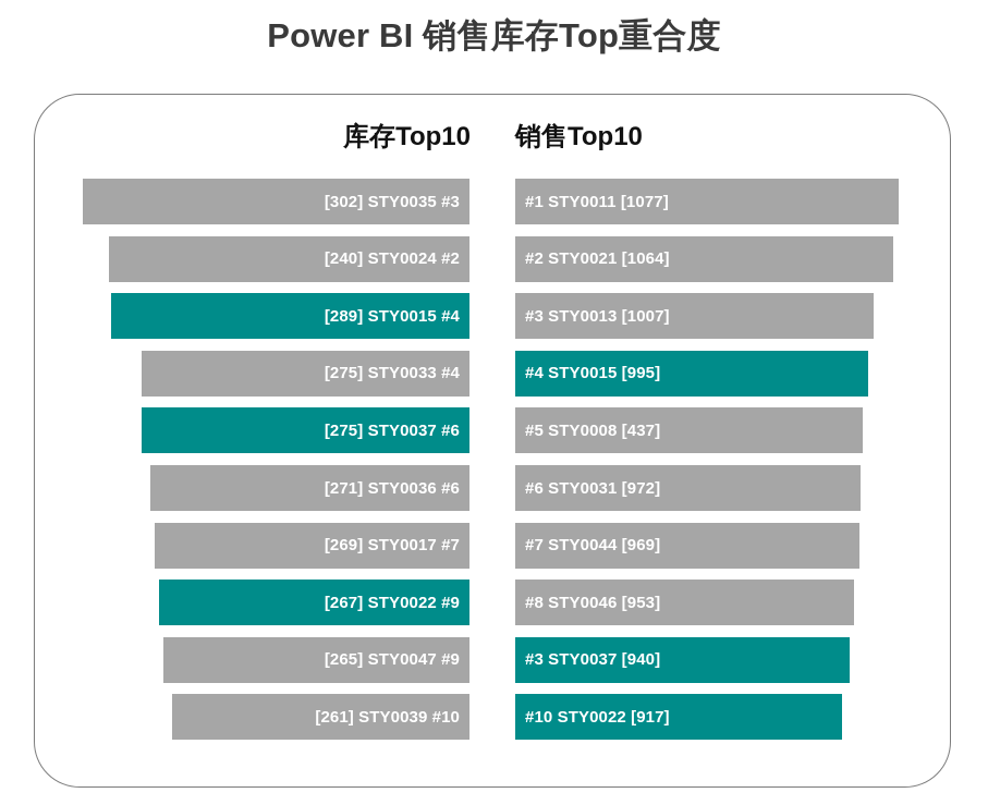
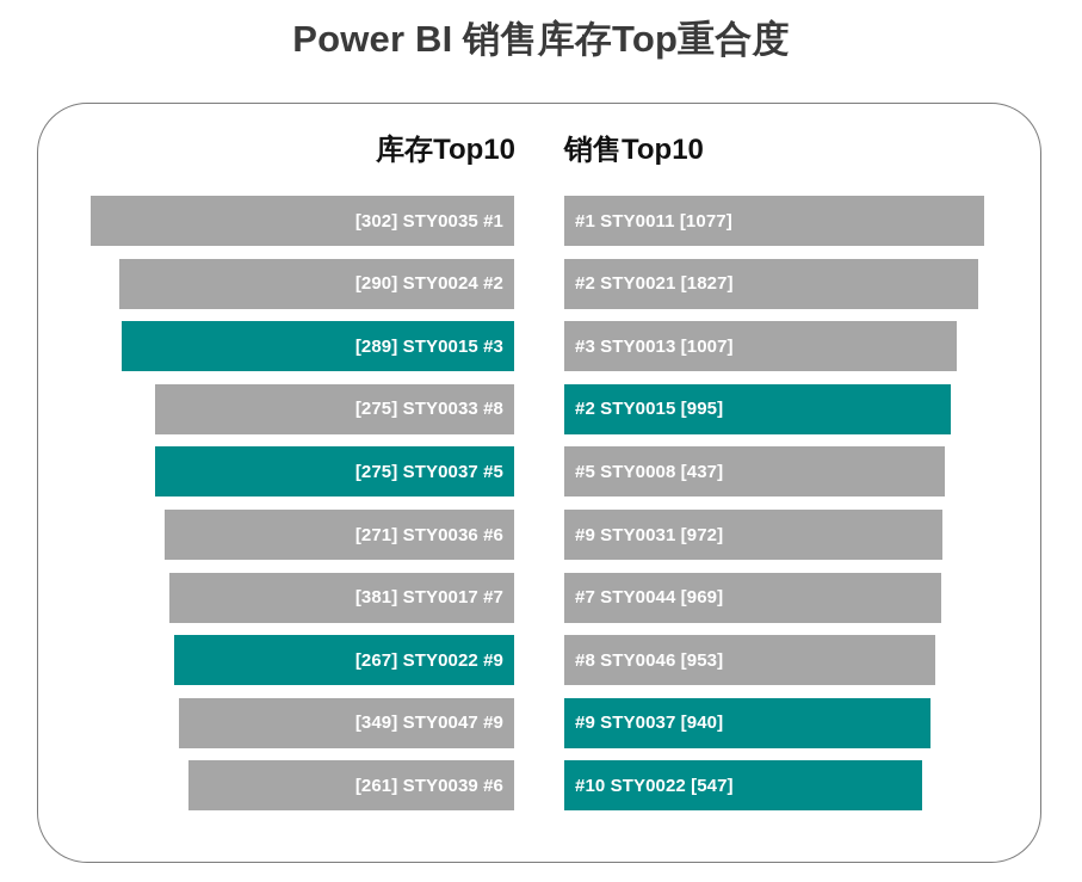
  Power BI 销售库存Top重合度
  库存Top10
  销售Top10
- [302] STY0035 #3
+ [302] STY0035 #1
- [240] STY0024 #2
+ [290] STY0024 #2
- [289] STY0015 #4
+ [289] STY0015 #3
- [275] STY0033 #4
+ [275] STY0033 #8
- [275] STY0037 #6
+ [275] STY0037 #5
  [271] STY0036 #6
- [269] STY0017 #7
+ [381] STY0017 #7
  [267] STY0022 #9
- [265] STY0047 #9
+ [349] STY0047 #9
- [261] STY0039 #10
+ [261] STY0039 #6
  #1 STY0011 [1077]
- #2 STY0021 [1064]
+ #2 STY0021 [1827]
  #3 STY0013 [1007]
- #4 STY0015 [995]
+ #2 STY0015 [995]
  #5 STY0008 [437]
- #6 STY0031 [972]
+ #9 STY0031 [972]
  #7 STY0044 [969]
  #8 STY0046 [953]
- #3 STY0037 [940]
+ #9 STY0037 [940]
- #10 STY0022 [917]
+ #10 STY0022 [547]
